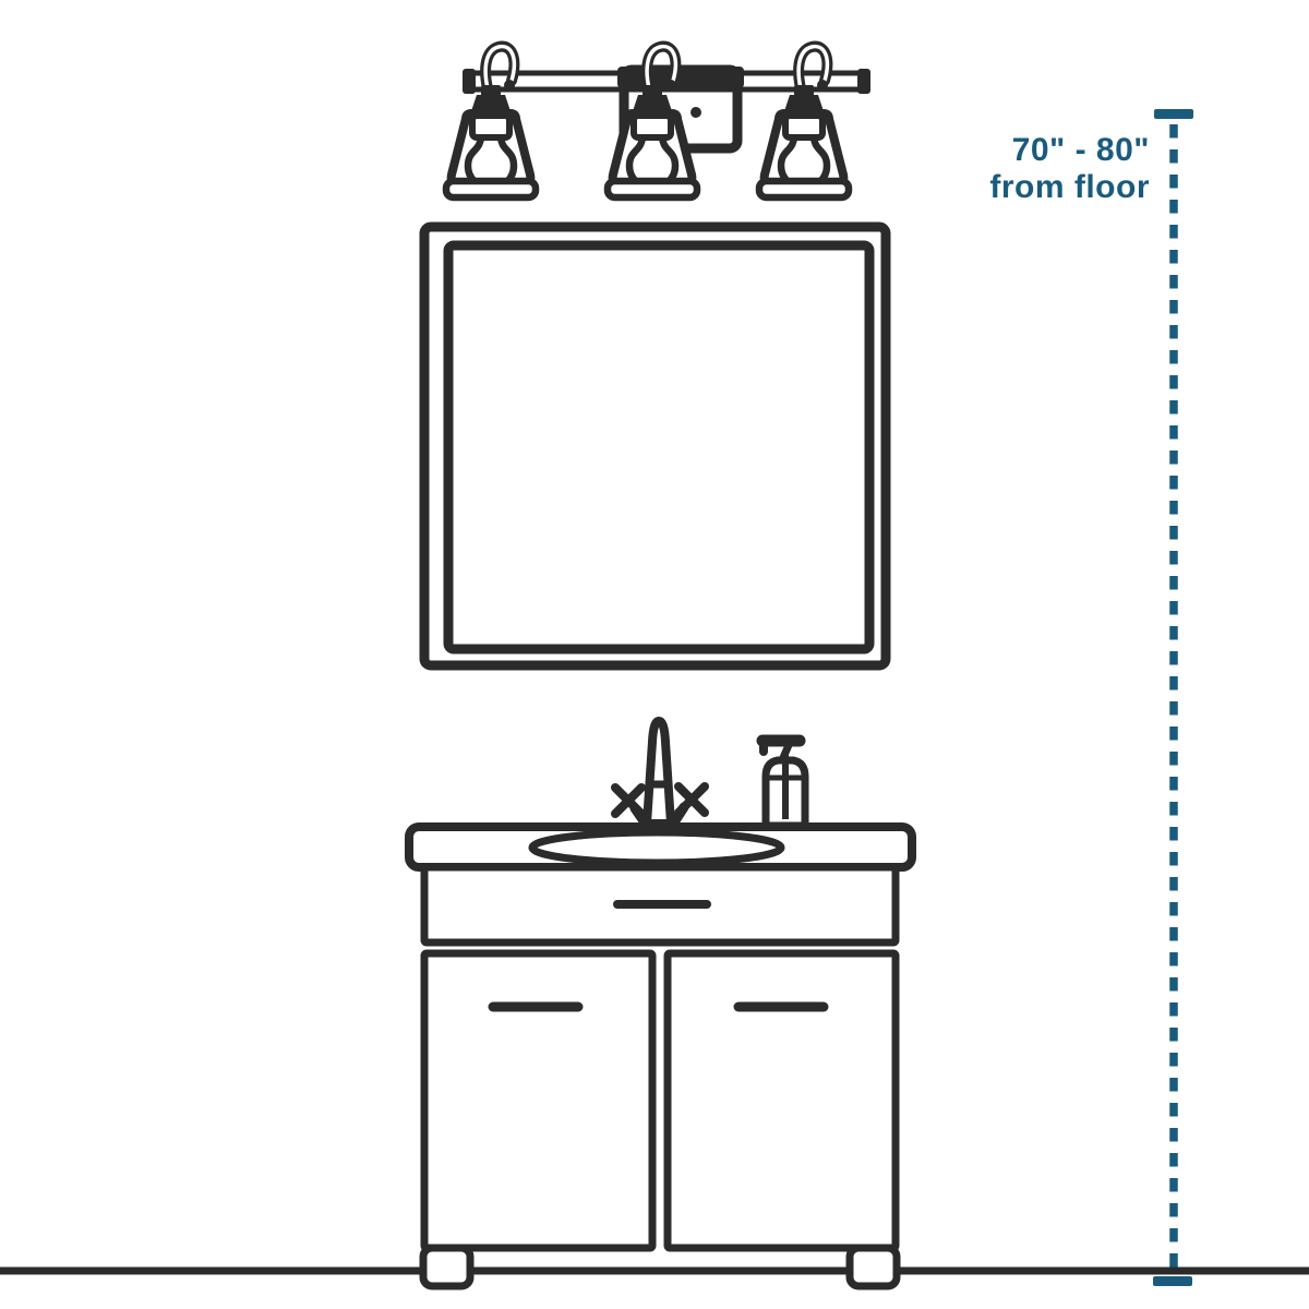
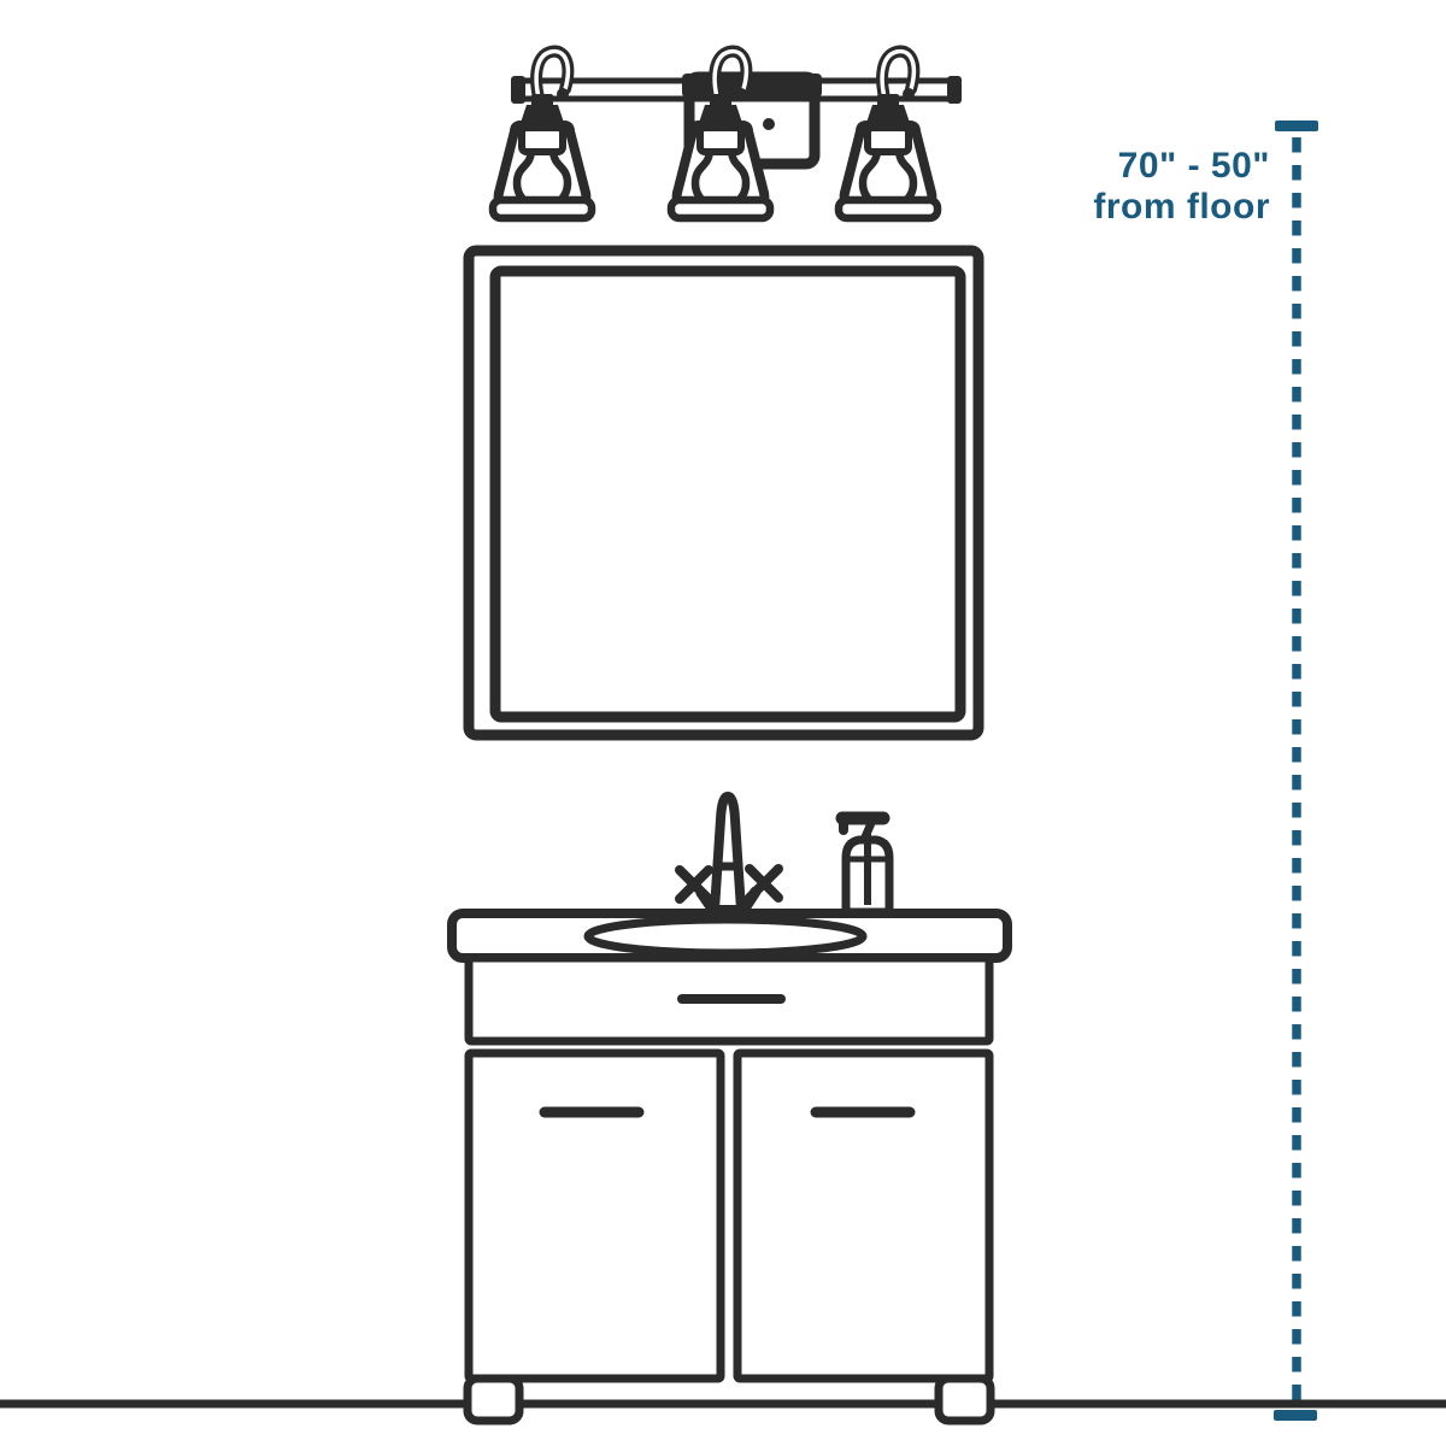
- 70" - 80"
+ 70" - 50"
  from floor
